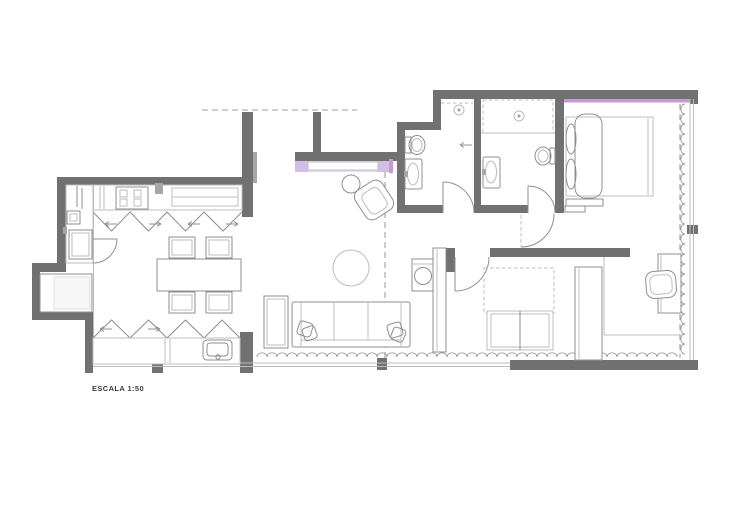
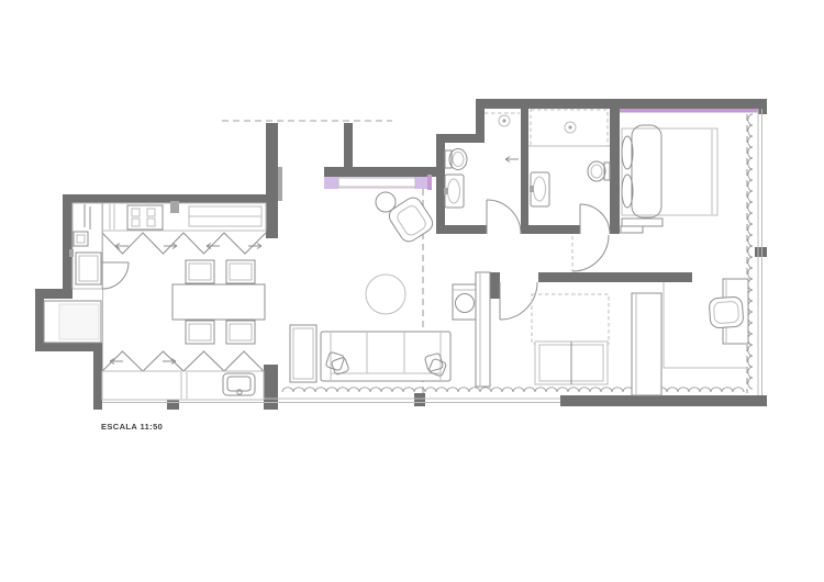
- ESCALA 1:50
+ ESCALA 11:50
